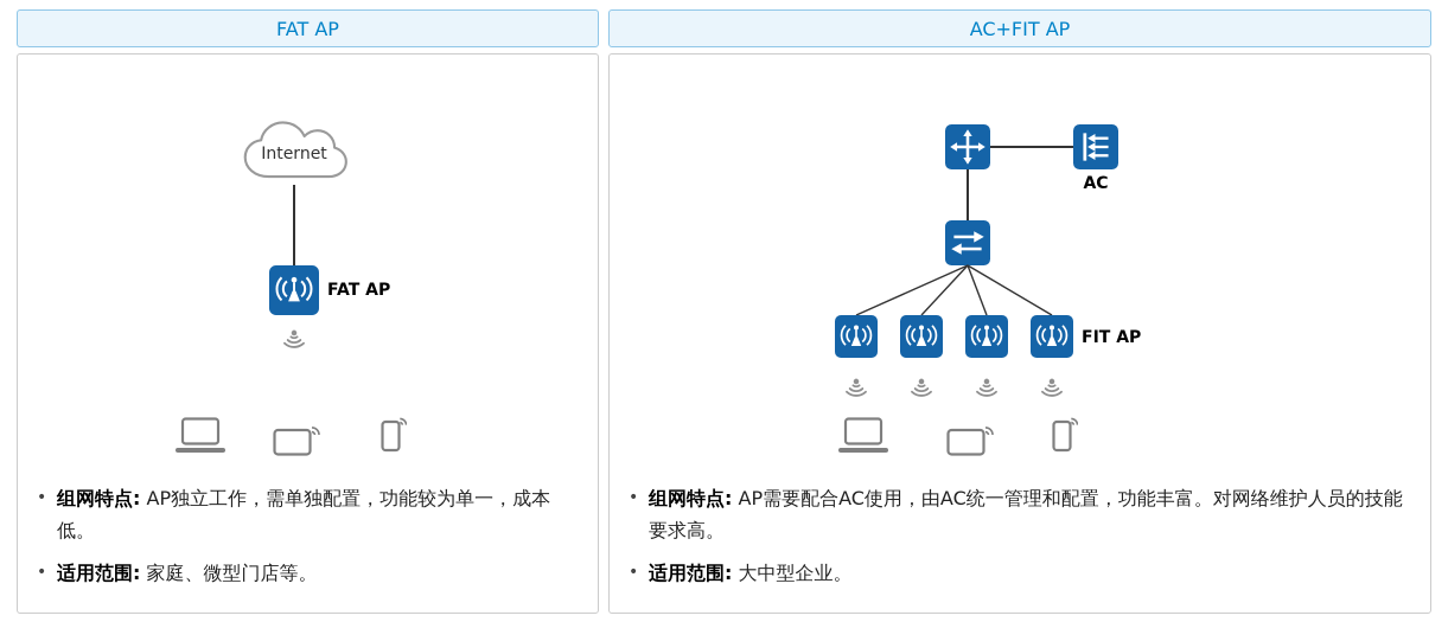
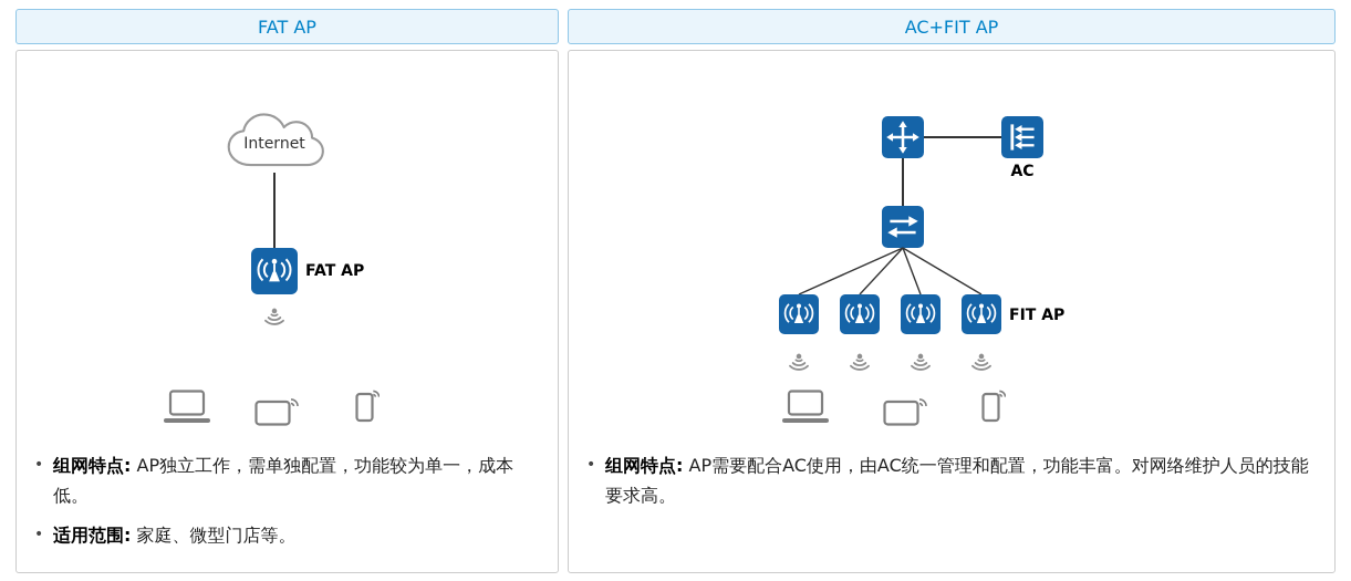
  FAT AP
  Internet
  FAT AP
  组网特点: AP独立工作，需单独配置，功能较为单一，成本低。
  适用范围: 家庭、微型门店等。
  AC+FIT AP
  AC
  FIT AP
  组网特点: AP需要配合AC使用，由AC统一管理和配置，功能丰富。对网络维护人员的技能要求高。
- 适用范围: 大中型企业。
